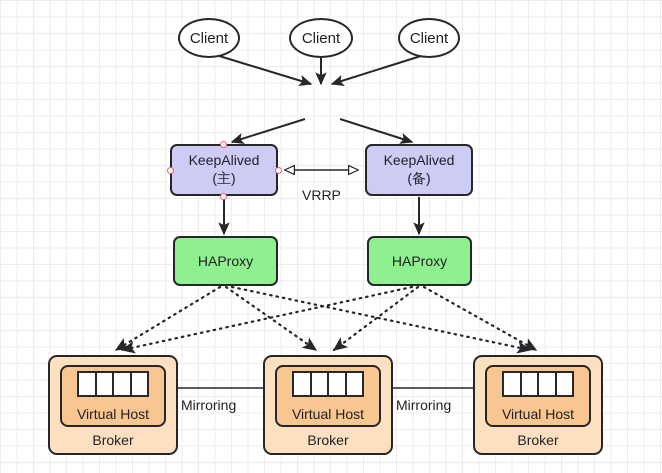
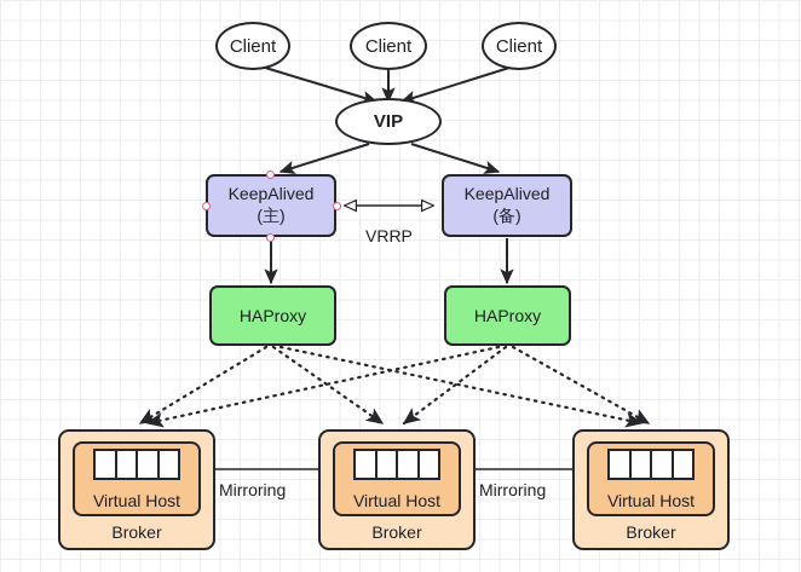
  Client
  Client
  Client
+ VIP
  KeepAlived
  (主)
  KeepAlived
  (备)
  VRRP
  HAProxy
  HAProxy
  Broker
  Virtual Host
  Broker
  Virtual Host
  Broker
  Virtual Host
  Mirroring
  Mirroring
